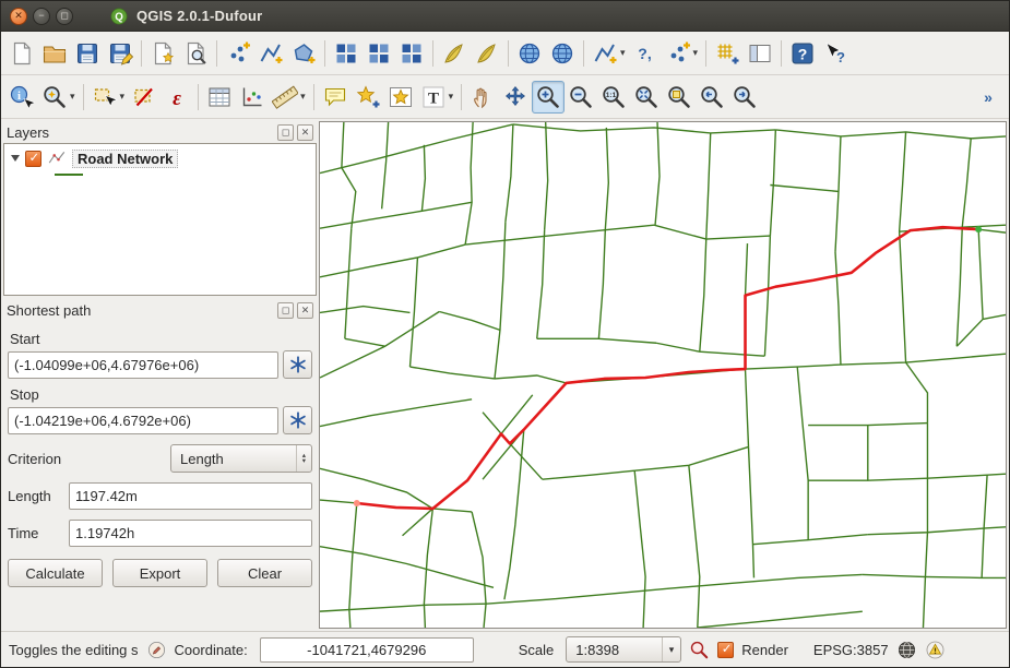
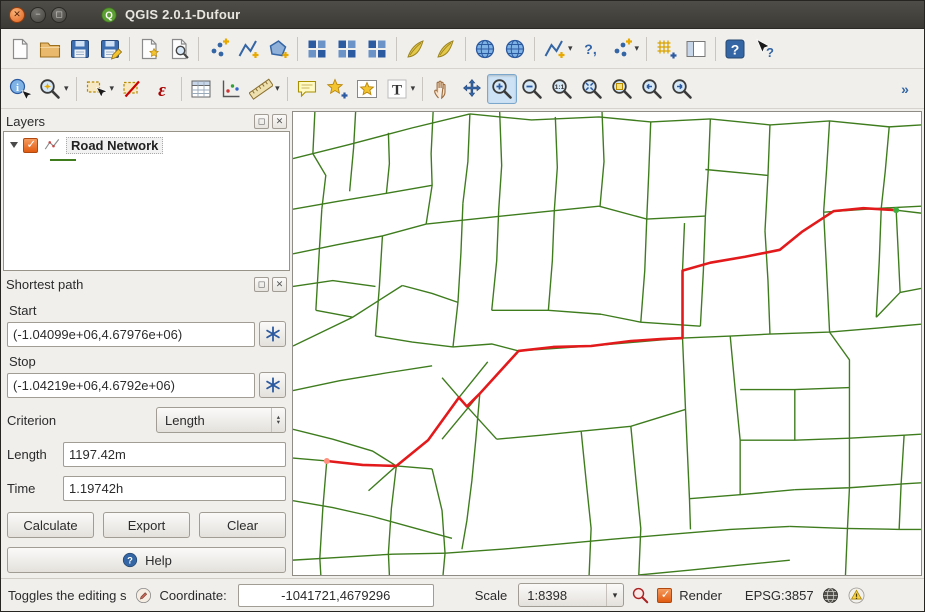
  ✕
  −
  ◻
  QGIS 2.0.1-Dufour
  ▾
  ?,
  ▾
  ▾
  ▾
  ▾
  ▾
  »
  Layers
  ◻
  ✕
  Road Network
  Shortest path
  ◻
  ✕
  Start
  (-1.04099e+06,4.67976e+06)
  Stop
  (-1.04219e+06,4.6792e+06)
  Criterion
  Length
  Length
  1197.42m
  Time
  1.19742h
  Calculate
  Export
  Clear
+ Help
  Toggles the editing s
  Coordinate:
  -1041721,4679296
  Scale
  1:8398
  ▾
  Render
  EPSG:3857
